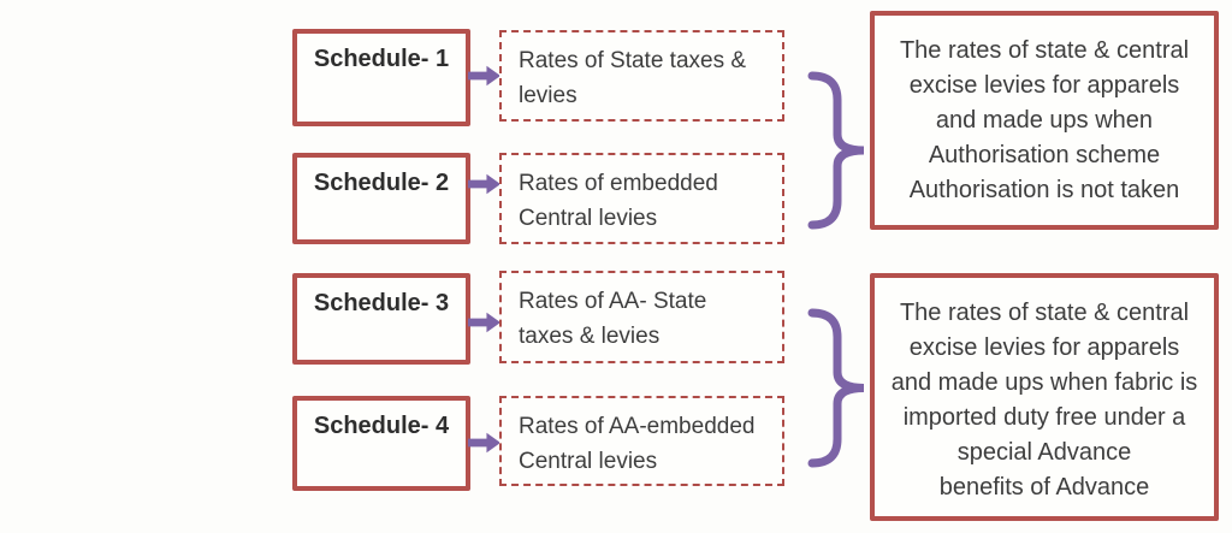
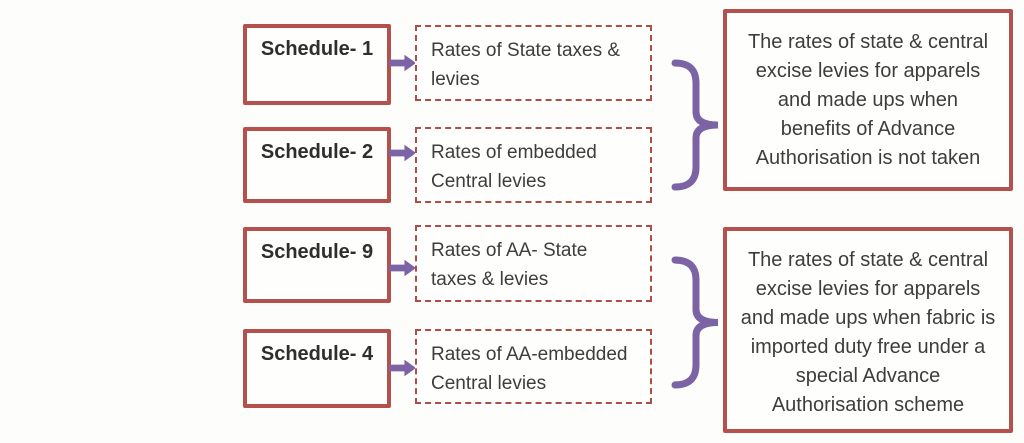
  Schedule- 1
  Schedule- 2
- Schedule- 3
+ Schedule- 9
  Schedule- 4
  Rates of State taxes &
  levies
  Rates of embedded
  Central levies
  Rates of AA- State
  taxes & levies
  Rates of AA-embedded
  Central levies
  The rates of state & central
  excise levies for apparels
  and made ups when
- Authorisation scheme
+ benefits of Advance
  Authorisation is not taken
  The rates of state & central
  excise levies for apparels
  and made ups when fabric is
  imported duty free under a
  special Advance
- benefits of Advance
+ Authorisation scheme
